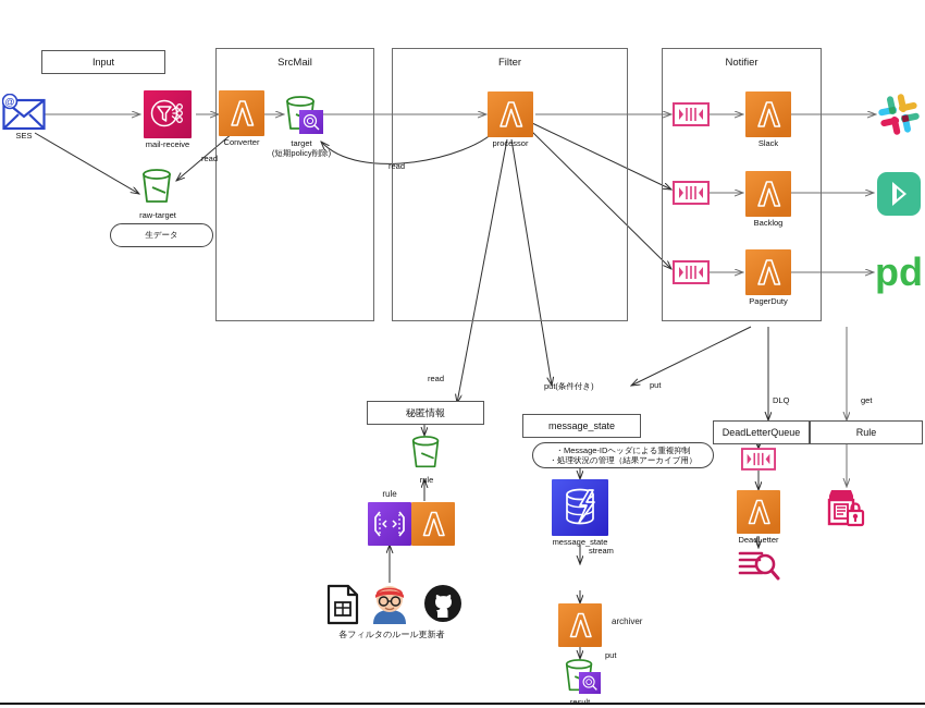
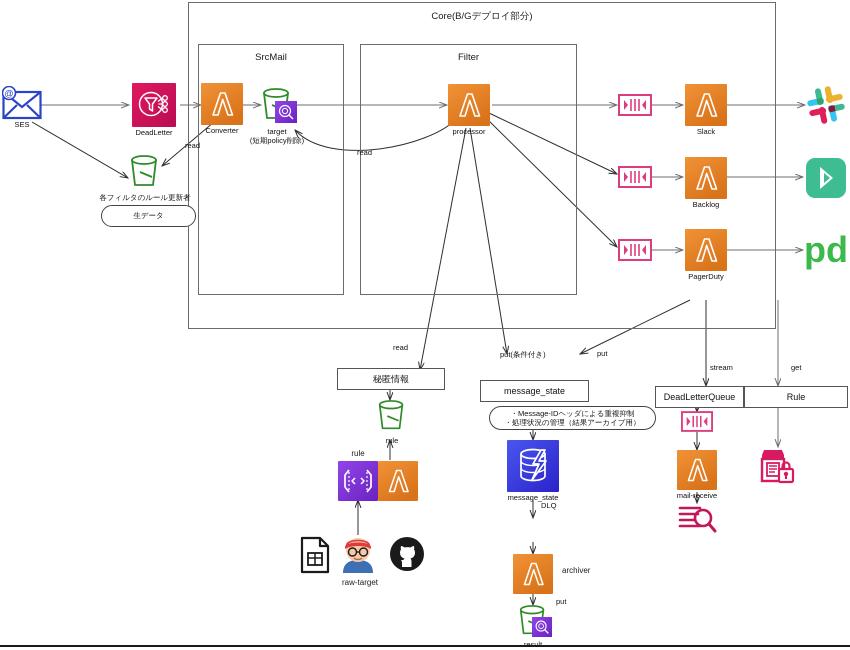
+ Core(B/Gデプロイ部分)
  SrcMail
  Filter
- Notifier
- Input
  秘匿情報
  message_state
  DeadLetterQueue
  Rule
  生データ
  ・Message-IDヘッダによる重複抑制
  ・処理状況の管理（結果アーカイブ用）
  @
  SES
- mail-receive
+ DeadLetter
  Converter
  target
  (短期policy削除)
- raw-target
+ 各フィルタのルール更新者
  processor
  Slack
  Backlog
  PagerDuty
  pd
  rule
  rule
- 各フィルタのルール更新者
+ raw-target
  message_state
  archiver
- DeadLetter
+ mail-receive
  read
  read
  read
  put(条件付き)
  put
- DLQ
+ stream
  get
- stream
+ DLQ
  put
